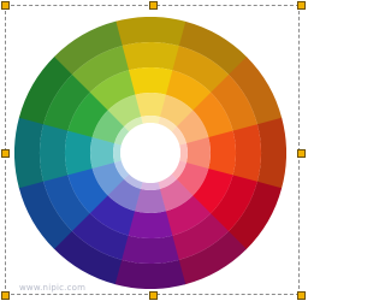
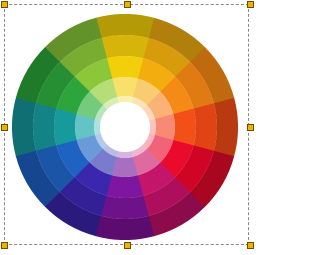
- www.nipic.com
